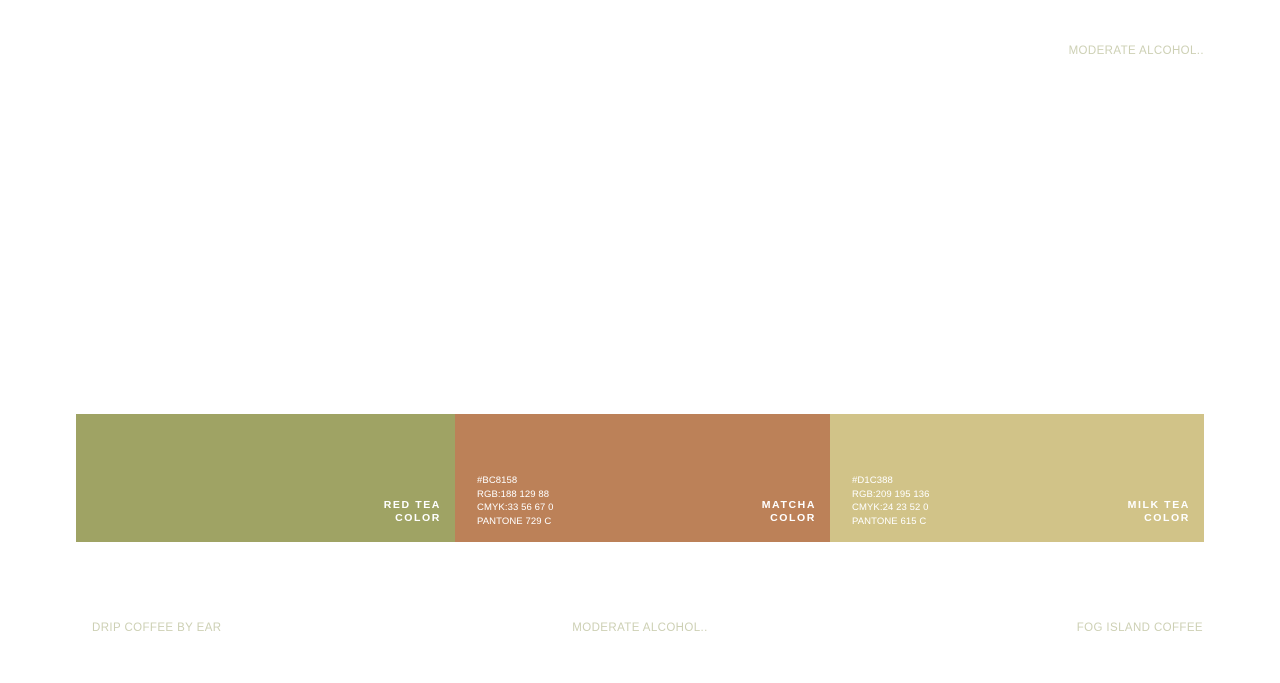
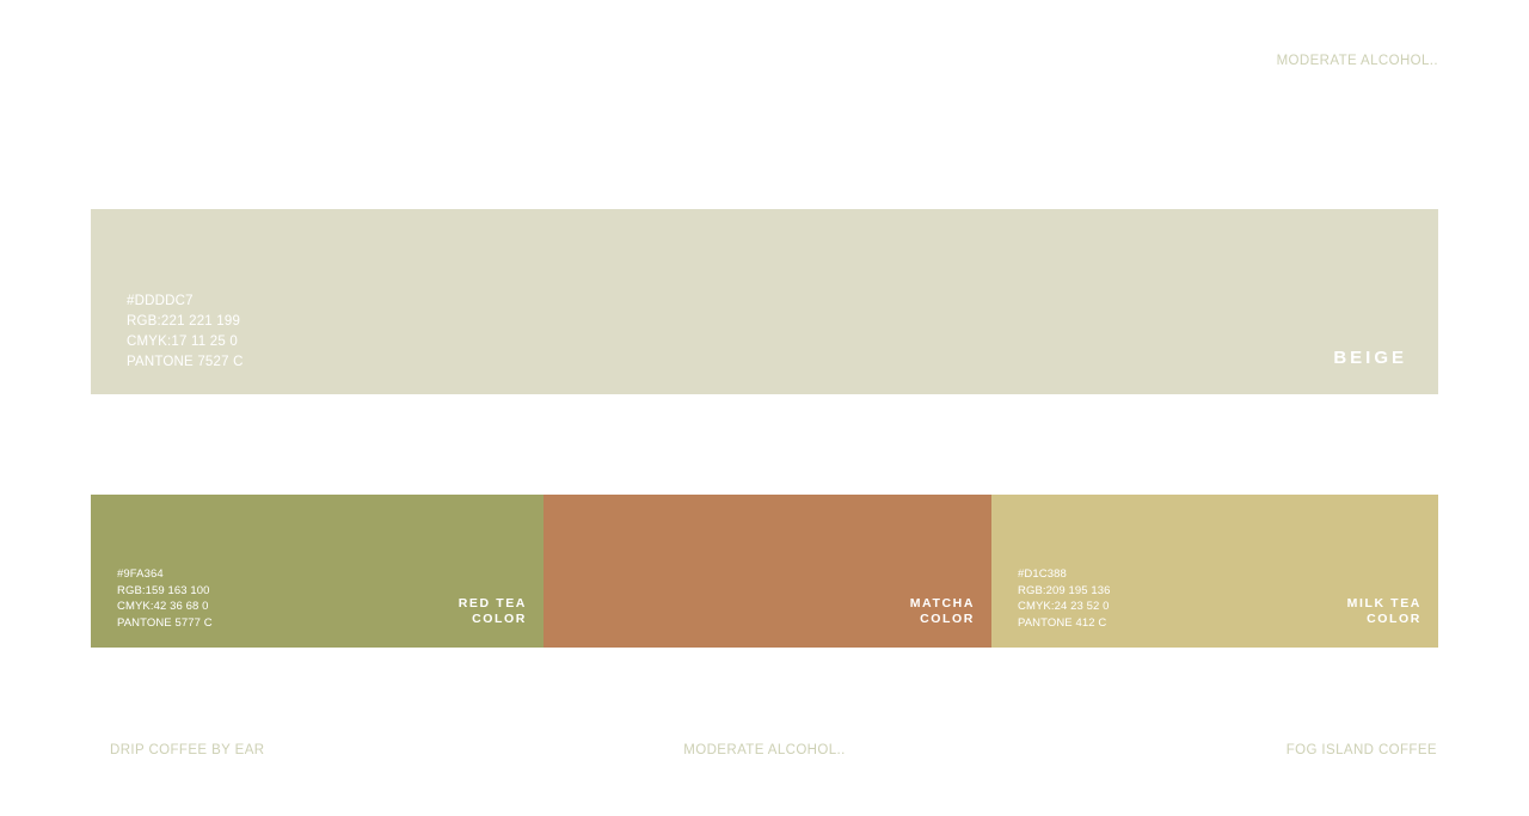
  MODERATE ALCOHOL..
+ #DDDDC7
+ RGB:221 221 199
+ CMYK:17 11 25 0
+ PANTONE 7527 C
+ BEIGE
+ #9FA364
+ RGB:159 163 100
+ CMYK:42 36 68 0
+ PANTONE 5777 C
  RED TEA
  COLOR
- #BC8158
- RGB:188 129 88
- CMYK:33 56 67 0
- PANTONE 729 C
  MATCHA
  COLOR
  #D1C388
  RGB:209 195 136
  CMYK:24 23 52 0
- PANTONE 615 C
+ PANTONE 412 C
  MILK TEA
  COLOR
  DRIP COFFEE BY EAR
  MODERATE ALCOHOL..
  FOG ISLAND COFFEE
